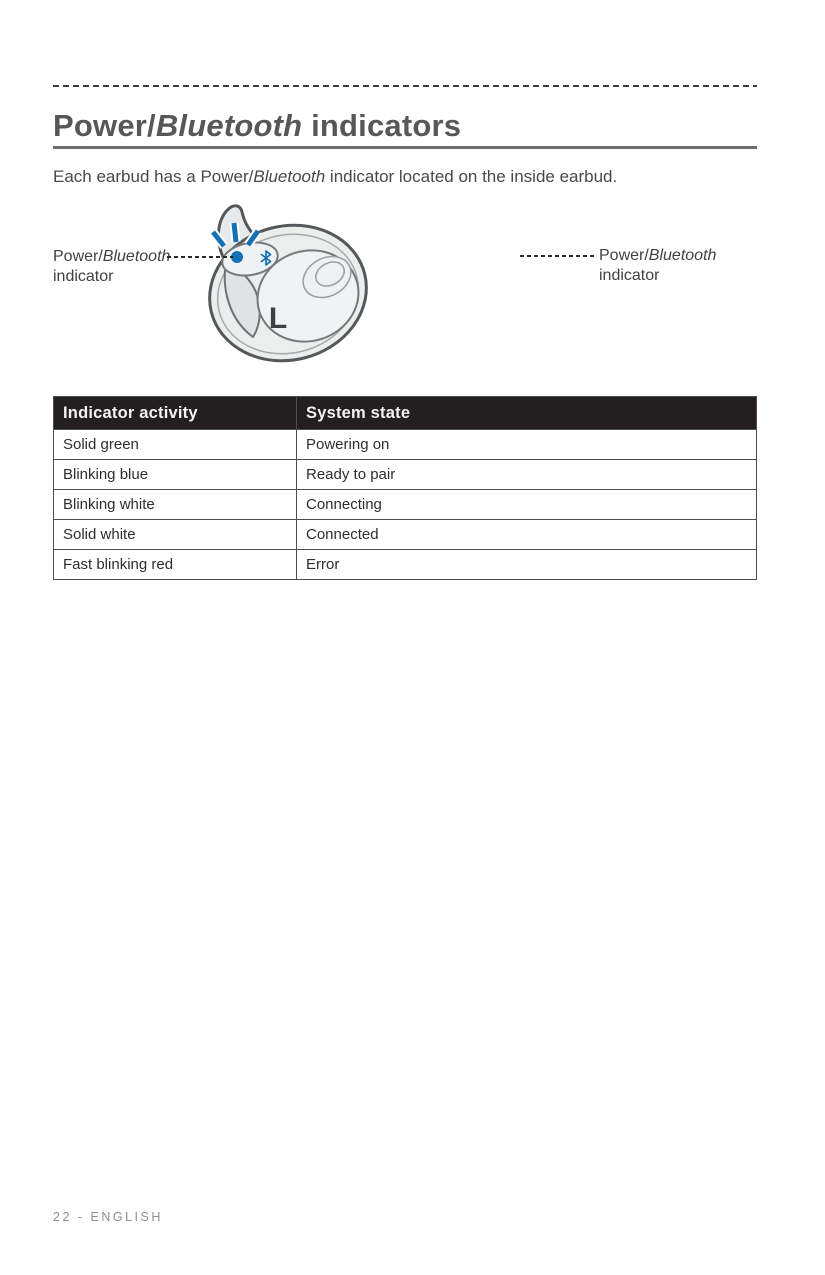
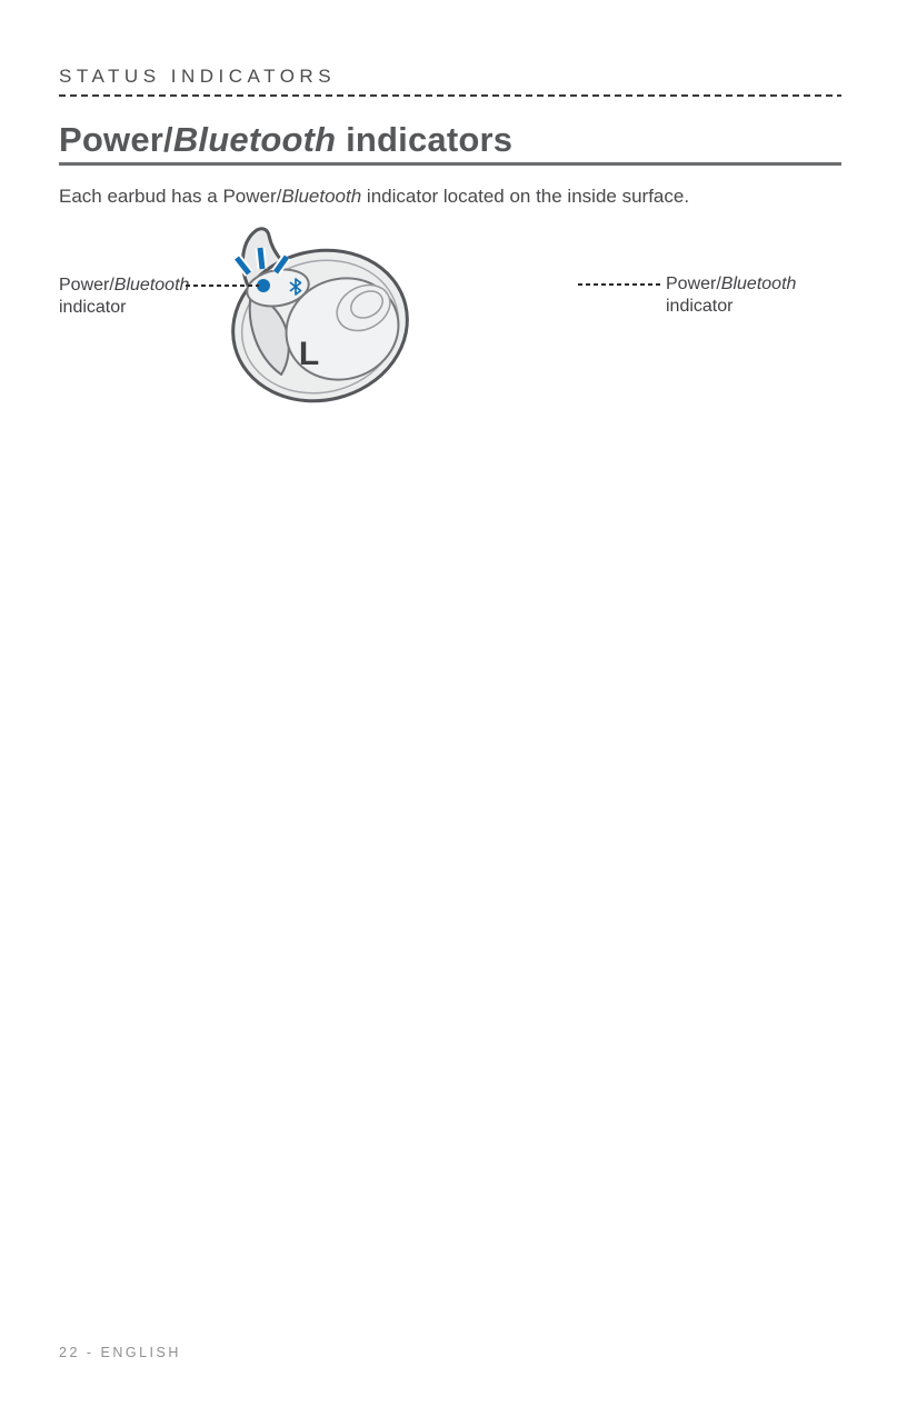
+ STATUS INDICATORS
  Power/Bluetooth indicators
- Each earbud has a Power/Bluetooth indicator located on the inside earbud.
+ Each earbud has a Power/Bluetooth indicator located on the inside surface.
  Power/Bluetooth
  indicator
  L
  Power/Bluetooth
  indicator
- Indicator activity	System state
- Solid green	Powering on
- Blinking blue	Ready to pair
- Blinking white	Connecting
- Solid white	Connected
- Fast blinking red	Error
  22 - ENGLISH
